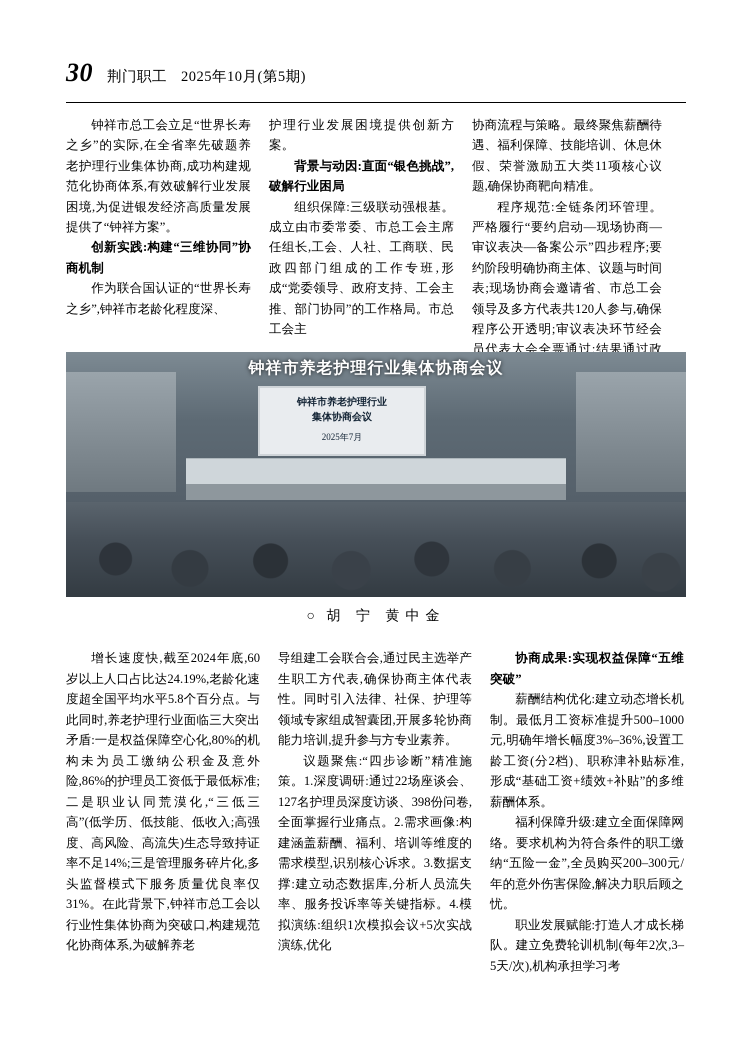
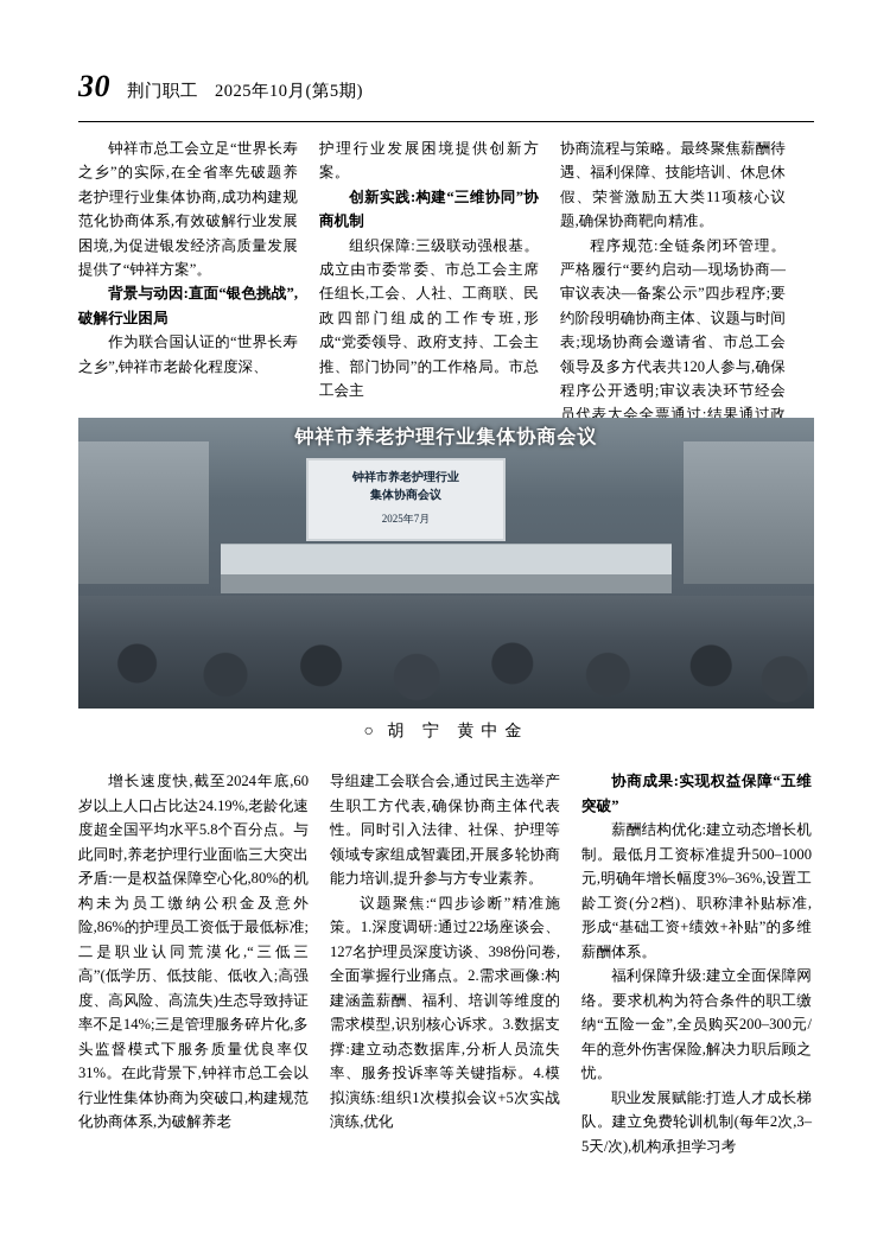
  30
  荆门职工
  2025年10月(第5期)
  钟祥市总工会立足“世界长寿之乡”的实际,在全省率先破题养老护理行业集体协商,成功构建规范化协商体系,有效破解行业发展困境,为促进银发经济高质量发展提供了“钟祥方案”。
- 创新实践:构建“三维协同”协商机制
+ 背景与动因:直面“银色挑战”,破解行业困局
  作为联合国认证的“世界长寿之乡”,钟祥市老龄化程度深、
  护理行业发展困境提供创新方案。
- 背景与动因:直面“银色挑战”,破解行业困局
+ 创新实践:构建“三维协同”协商机制
  组织保障:三级联动强根基。成立由市委常委、市总工会主席任组长,工会、人社、工商联、民政四部门组成的工作专班,形成“党委领导、政府支持、工会主推、部门协同”的工作格局。市总工会主
  协商流程与策略。最终聚焦薪酬待遇、福利保障、技能培训、休息休假、荣誉激励五大类11项核心议题,确保协商靶向精准。
  程序规范:全链条闭环管理。严格履行“要约启动—现场协商—审议表决—备案公示”四步程序;要约阶段明确协商主体、议题与时间表;现场协商会邀请省、市总工会领导及多方代表共120人参与,确保程序公开透明;审议表决环节经会员代表大会全票通过;结果通过政
  钟祥市养老护理行业集体协商会议
  钟祥市养老护理行业
  集体协商会议
  2025年7月
  ○ 胡 宁 黄中金
  增长速度快,截至2024年底,60岁以上人口占比达24.19%,老龄化速度超全国平均水平5.8个百分点。与此同时,养老护理行业面临三大突出矛盾:一是权益保障空心化,80%的机构未为员工缴纳公积金及意外险,86%的护理员工资低于最低标准;二是职业认同荒漠化,“三低三高”(低学历、低技能、低收入;高强度、高风险、高流失)生态导致持证率不足14%;三是管理服务碎片化,多头监督模式下服务质量优良率仅31%。在此背景下,钟祥市总工会以行业性集体协商为突破口,构建规范化协商体系,为破解养老
  导组建工会联合会,通过民主选举产生职工方代表,确保协商主体代表性。同时引入法律、社保、护理等领域专家组成智囊团,开展多轮协商能力培训,提升参与方专业素养。
  议题聚焦:“四步诊断”精准施策。1.深度调研:通过22场座谈会、127名护理员深度访谈、398份问卷,全面掌握行业痛点。2.需求画像:构建涵盖薪酬、福利、培训等维度的需求模型,识别核心诉求。3.数据支撑:建立动态数据库,分析人员流失率、服务投诉率等关键指标。4.模拟演练:组织1次模拟会议+5次实战演练,优化
  协商成果:实现权益保障“五维突破”
  薪酬结构优化:建立动态增长机制。最低月工资标准提升500–1000元,明确年增长幅度3%–36%,设置工龄工资(分2档)、职称津补贴标准,形成“基础工资+绩效+补贴”的多维薪酬体系。
  福利保障升级:建立全面保障网络。要求机构为符合条件的职工缴纳“五险一金”,全员购买200–300元/年的意外伤害保险,解决力职后顾之忧。
  职业发展赋能:打造人才成长梯队。建立免费轮训机制(每年2次,3–5天/次),机构承担学习考
